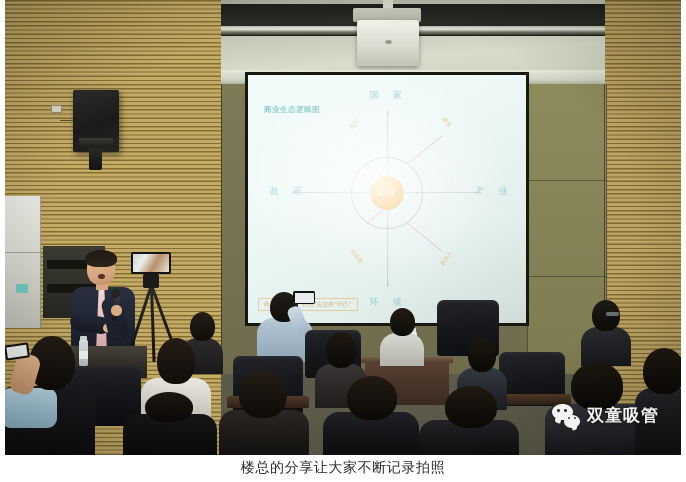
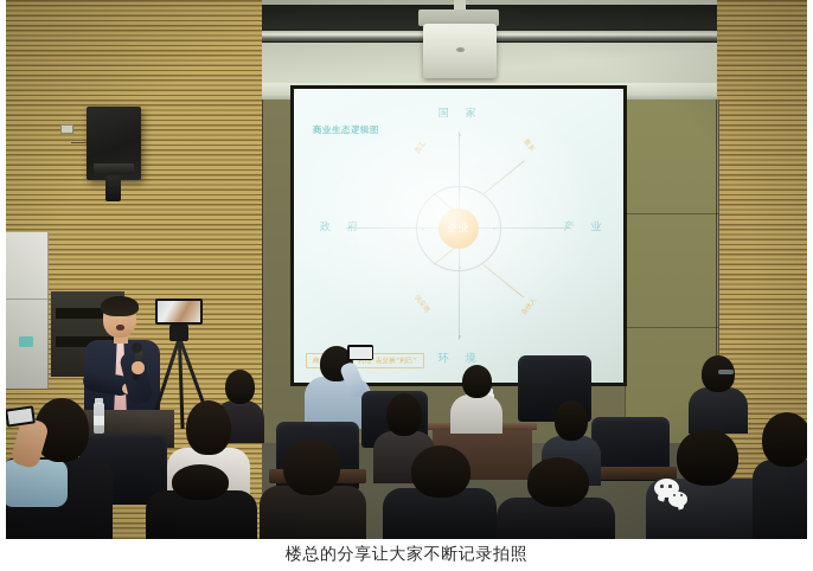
- 双童吸管
  楼总的分享让大家不断记录拍照
